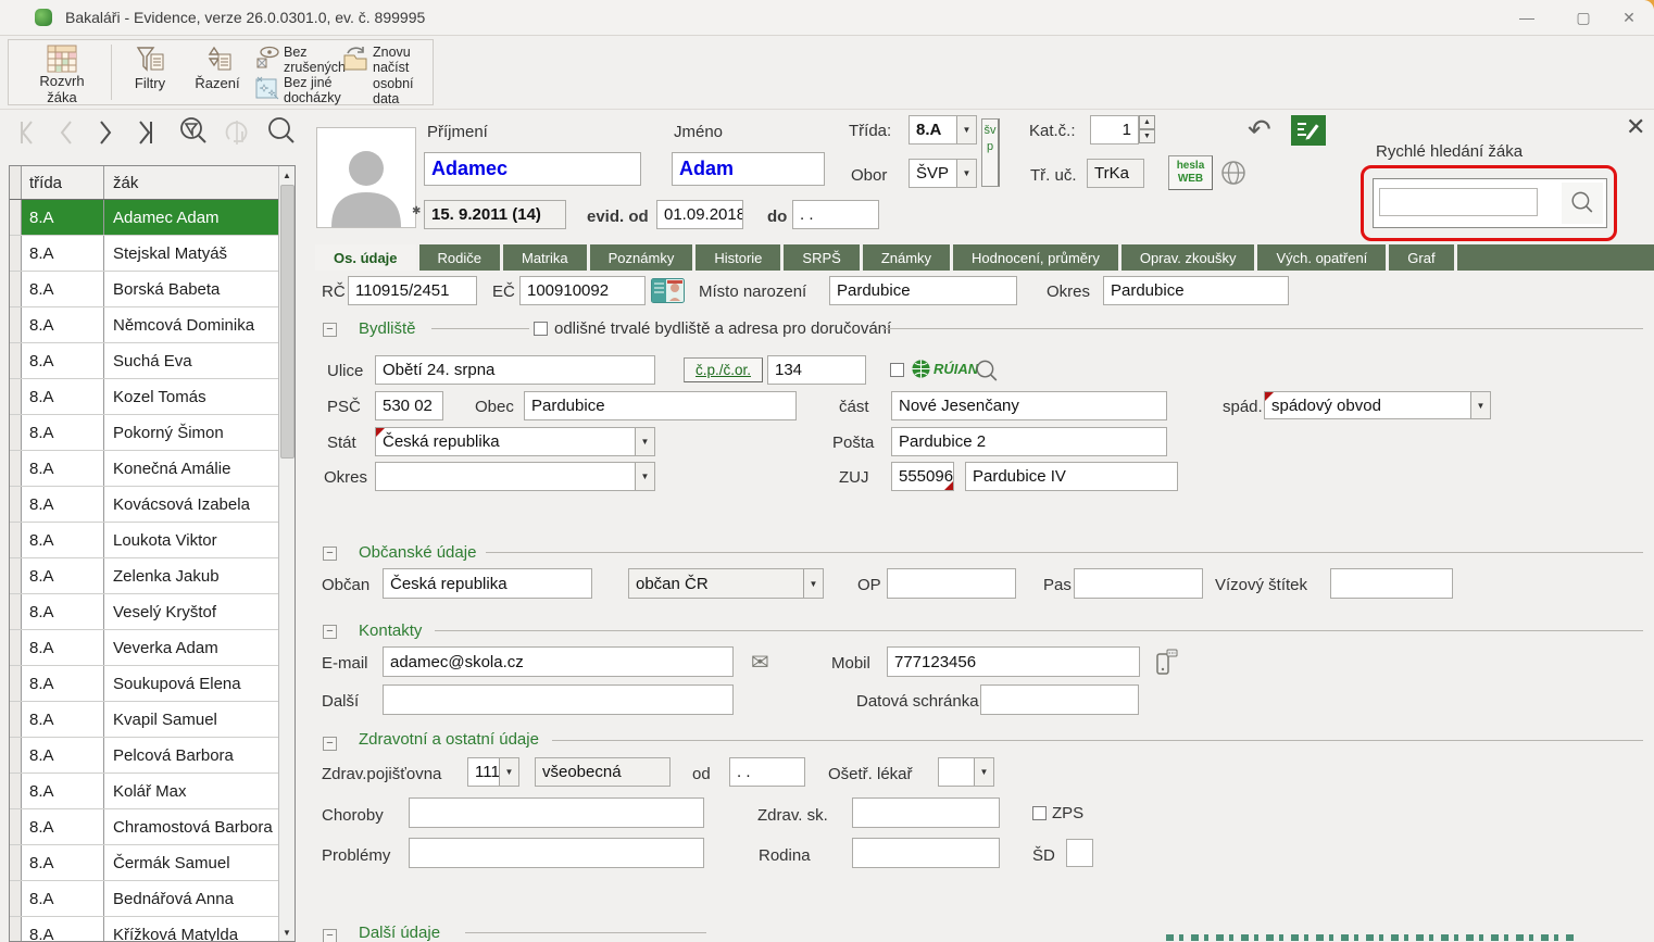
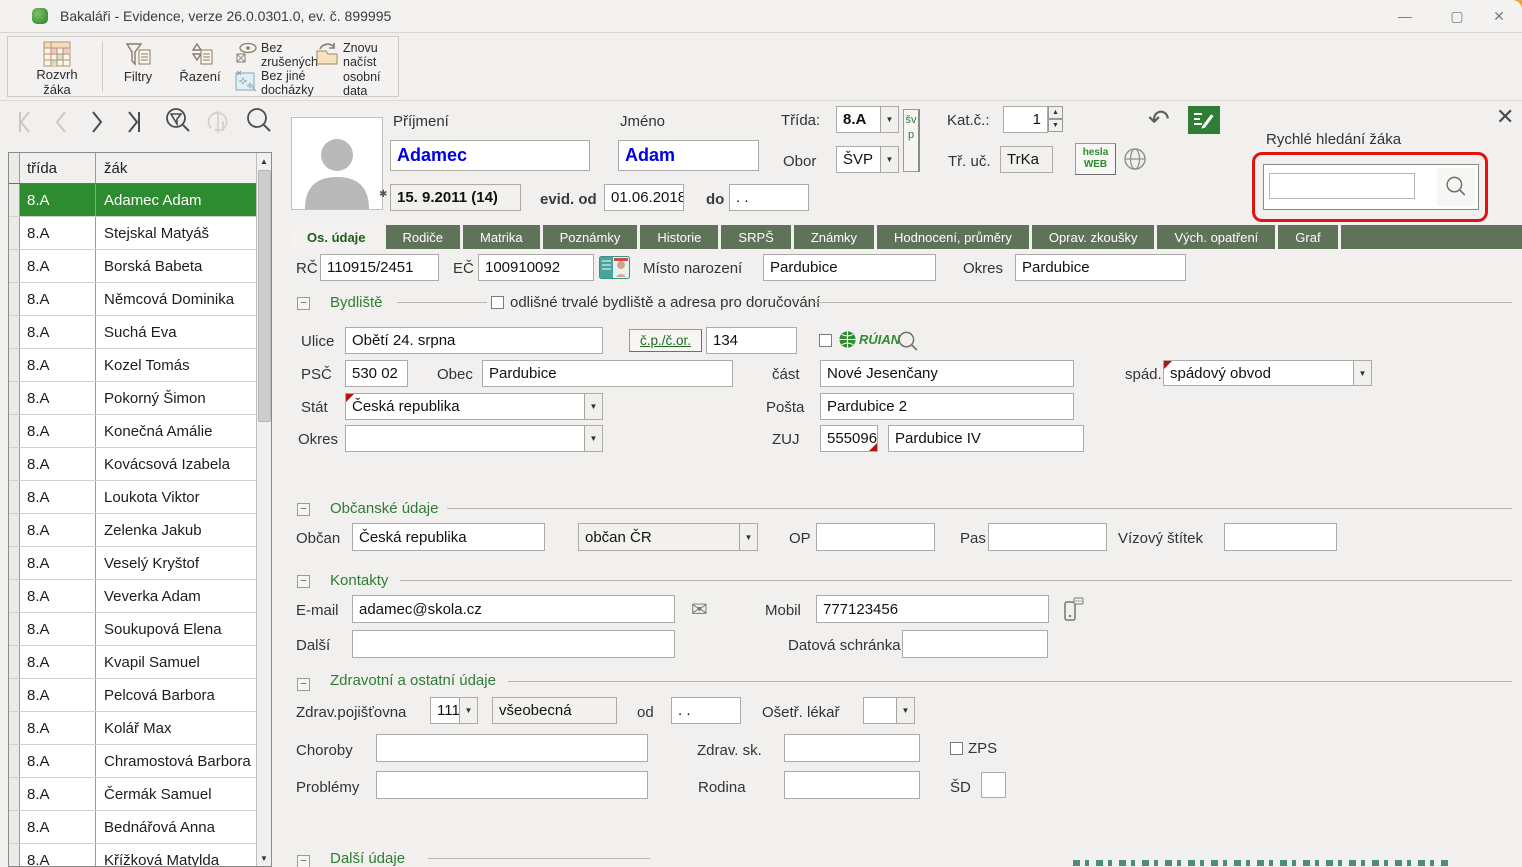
  Bakaláři - Evidence, verze 26.0.0301.0, ev. č. 899995
  —
  ▢
  ✕
  Rozvrh žáka
  Filtry
  Řazení
  Bez zrušených
  Bez jiné docházky
  Znovu načíst osobní data
  třída
  žák
  8.A
  Adamec Adam
  8.A
  Stejskal Matyáš
  8.A
  Borská Babeta
  8.A
  Němcová Dominika
  8.A
  Suchá Eva
  8.A
  Kozel Tomás
  8.A
  Pokorný Šimon
  8.A
  Konečná Amálie
  8.A
  Kovácsová Izabela
  8.A
  Loukota Viktor
  8.A
  Zelenka Jakub
  8.A
  Veselý Kryštof
  8.A
  Veverka Adam
  8.A
  Soukupová Elena
  8.A
  Kvapil Samuel
  8.A
  Pelcová Barbora
  8.A
  Kolář Max
  8.A
  Chramostová Barbora
  8.A
  Čermák Samuel
  8.A
  Bednářová Anna
  8.A
  Křížková Matylda
  ▲
  ▼
  Příjmení
  Adamec
  Jméno
  Adam
  ✱
  15. 9.2011 (14)
  evid. od
- 01.09.2018
+ 01.06.2018
  do
  . .
  Třída:
  8.A
  ▼
  Obor
  ŠVP
  ▼
  švp
  Kat.č.:
  1
  Tř. uč.
  TrKa
  hesla
  WEB
  ↶
  ✕
  Rychlé hledání žáka
  Os. údaje
  Rodiče
  Matrika
  Poznámky
  Historie
  SRPŠ
  Známky
  Hodnocení, průměry
  Oprav. zkoušky
  Vých. opatření
  Graf
  RČ
  110915/2451
  EČ
  100910092
  Místo narození
  Pardubice
  Okres
  Pardubice
  −
  Bydliště
  odlišné trvalé bydliště a adresa pro doručová
  Ulice
  Obětí 24. srpna
  č.p./č.or.
  134
  RÚIAN
  PSČ
  530 02
  Obec
  Pardubice
  část
  Nové Jesenčany
  spád.
  spádový obvod
  ▼
  Stát
  Česká republika
  ▼
  Pošta
  Pardubice 2
  Okres
  ▼
  ZUJ
  555096
  Pardubice IV
  −
  Občanské údaje
  Občan
  Česká republika
  občan ČR
  ▼
  OP
  Pas
  Vízový štítek
  −
  Kontakty
  E-mail
  adamec@skola.cz
  ✉
  Mobil
  777123456
  Další
  Datová schránka
  −
  Zdravotní a ostatní údaje
  Zdrav.pojišťovna
  111
  ▼
  všeobecná
  od
  . .
  Ošetř. lékař
  ▼
  Choroby
  Zdrav. sk.
  ZPS
  Problémy
  Rodina
  ŠD
  −
  Další údaje
